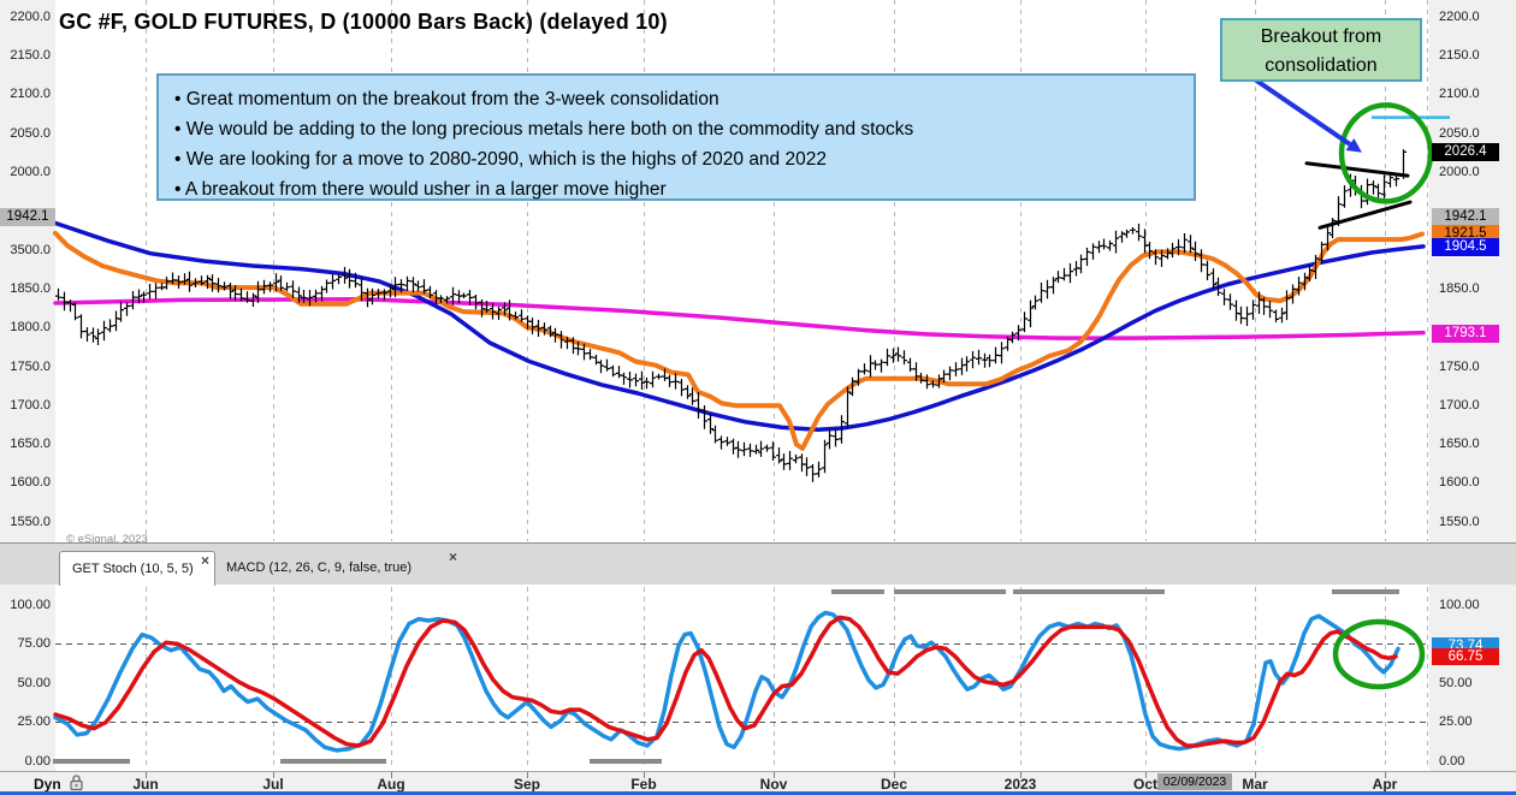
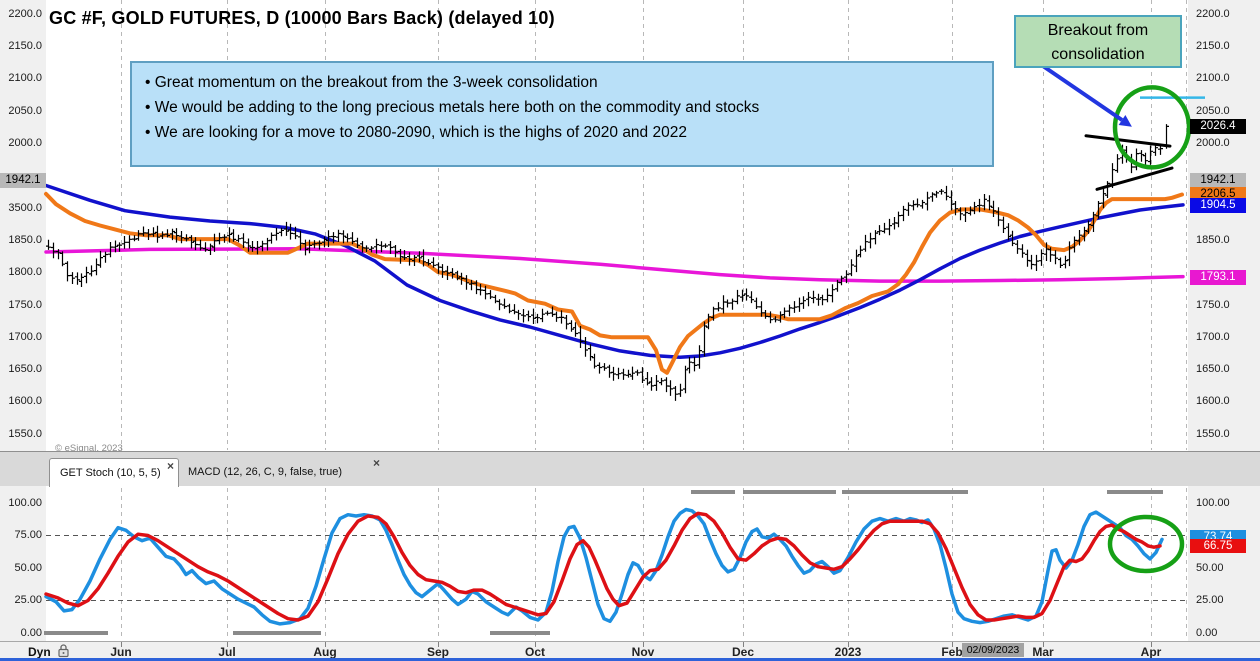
  GC #F, GOLD FUTURES, D (10000 Bars Back) (delayed 10)
  • Great momentum on the breakout from the 3-week consolidation
  • We would be adding to the long precious metals here both on the commodity and stocks
  • We are looking for a move to 2080-2090, which is the highs of 2020 and 2022
- • A breakout from there would usher in a larger move higher
  Breakout from
  consolidation
  © eSignal, 2023
  GET Stoch (10, 5, 5)
  ×
  MACD (12, 26, C, 9, false, true)
  ×
  Dyn
  Jun
  Jul
  Aug
  Sep
- Feb
+ Oct
  Nov
  Dec
  2023
- Oct
+ Feb
  Mar
  Apr
  02/09/2023
  2200.0
  2150.0
  2100.0
  2050.0
  2000.0
  3500.0
  1850.0
  1800.0
  1750.0
  1700.0
  1650.0
  1600.0
  1550.0
  2200.0
  2150.0
  2100.0
  2050.0
  2000.0
  1850.0
  1750.0
  1700.0
  1650.0
  1600.0
  1550.0
  2026.4
  1942.1
  1942.1
- 1921.5
+ 2206.5
  1904.5
  1793.1
  100.00
  75.00
  50.00
  25.00
  0.00
  100.00
  50.00
  25.00
  0.00
  73.74
  66.75
